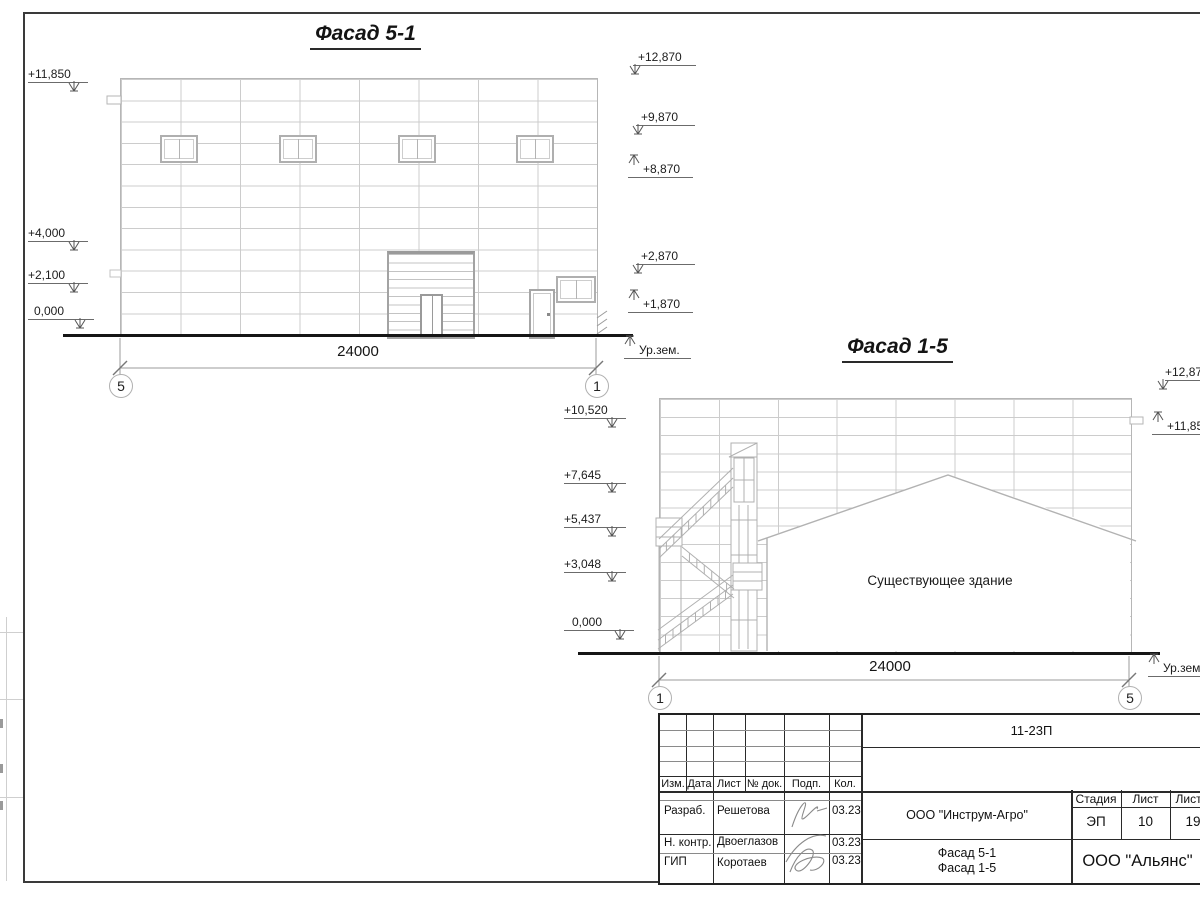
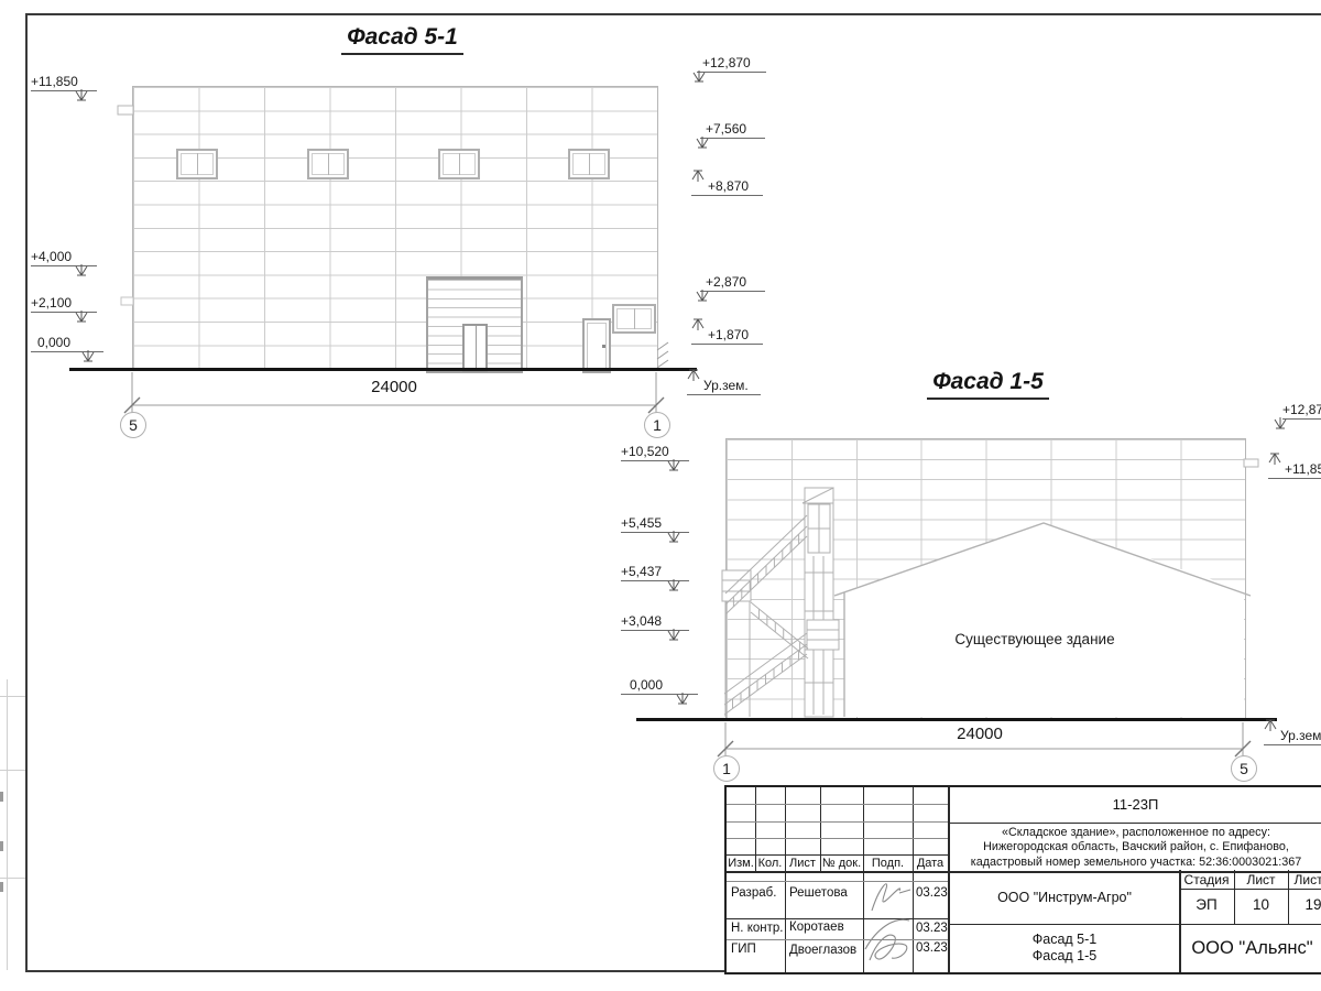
  Фасад 5-1
  Фасад 1-5
  24000
  5
  1
  24000
  1
  5
  Существующее здание
  +11,850
  +4,000
  +2,100
  0,000
  +12,870
- +9,870
+ +7,560
  +8,870
  +2,870
  +1,870
  Ур.зем.
  +10,520
- +7,645
+ +5,455
  +5,437
  +3,048
  0,000
  +12,87
  +11,8
  Ур.зем
  Изм.
- Дата
+ Кол.
  Лист
  № док.
  Подп.
- Кол.
+ Дата
  Разраб.
  Решетова
  03.23
  Н. контр.
- Двоеглазов
+ Коротаев
  03.23
  ГИП
- Коротаев
+ Двоеглазов
  03.23
  11-23П
+ «Складское здание», расположенное по адресу:
+ Нижегородская область, Вачский район, с. Епифаново,
+ кадастровый номер земельного участка: 52:36:0003021:367
  ООО "Инструм-Агро"
  Стадия
  Лист
  ЭП
  10
  19
  Фасад 5-1
  Фасад 1-5
  ООО "Альянс"
